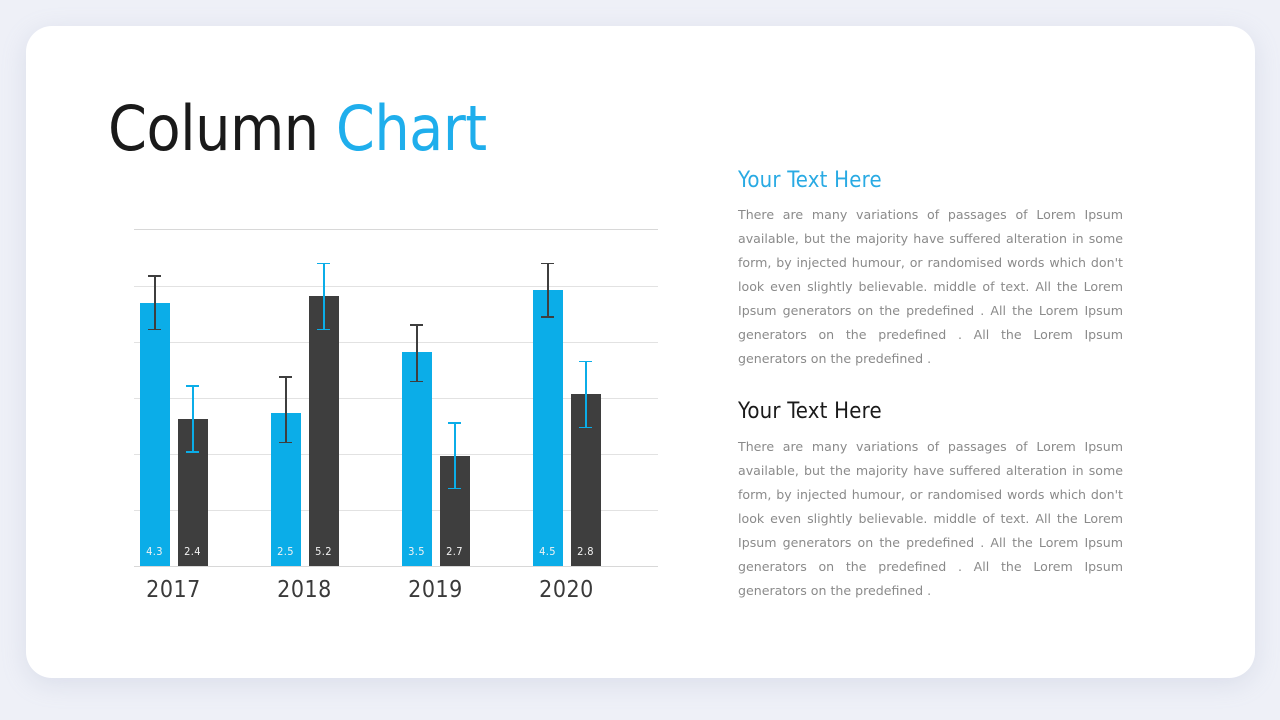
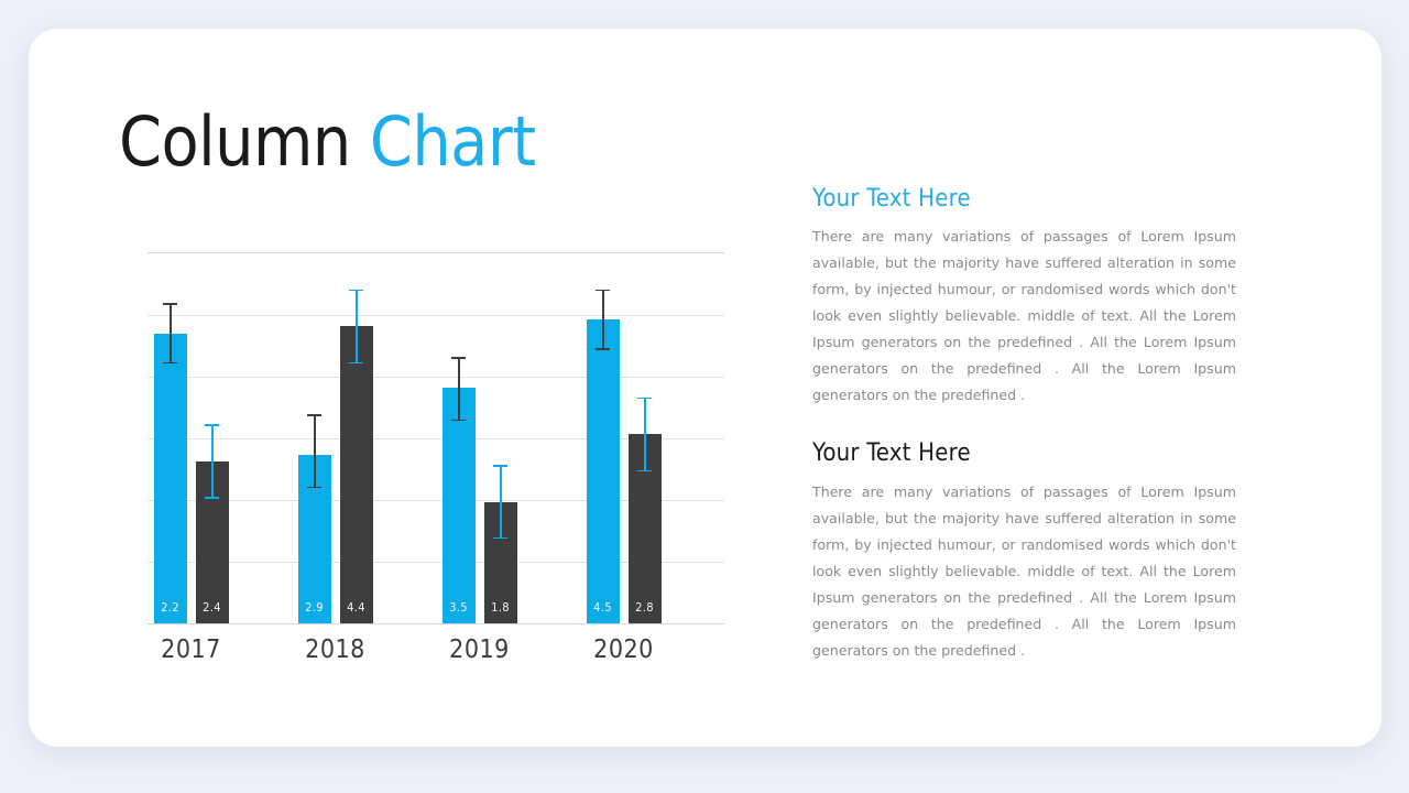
  Column Chart
- 4.3
+ 2.2
  2.4
- 2.5
+ 2.9
- 5.2
+ 4.4
  3.5
- 2.7
+ 1.8
  4.5
  2.8
  2017
  2018
  2019
  2020
  Your Text Here
  There are many variations of passages of Lorem Ipsum available, but the majority have suffered alteration in some form, by injected humour, or randomised words which don't look even slightly believable. middle of text. All the Lorem Ipsum generators on the predefined . All the Lorem Ipsum generators on the predefined . All the Lorem Ipsum generators on the predefined .
  Your Text Here
  There are many variations of passages of Lorem Ipsum available, but the majority have suffered alteration in some form, by injected humour, or randomised words which don't look even slightly believable. middle of text. All the Lorem Ipsum generators on the predefined . All the Lorem Ipsum generators on the predefined . All the Lorem Ipsum generators on the predefined .
